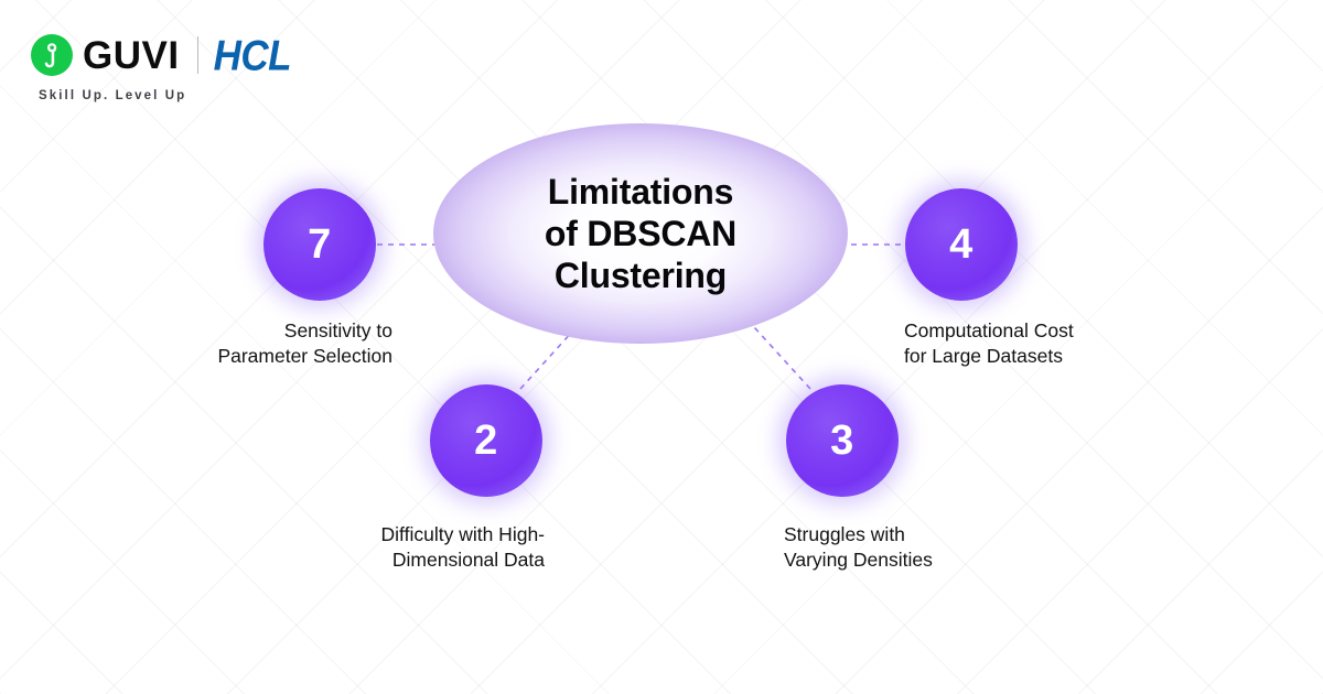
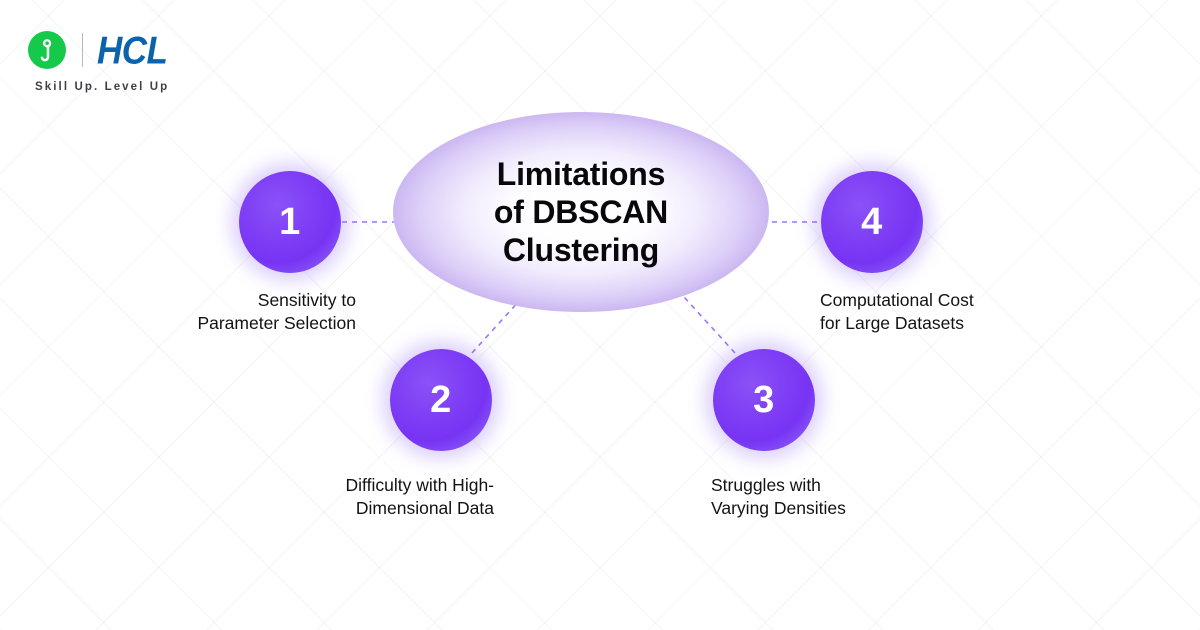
- GUVI
  HCL
  Skill Up. Level Up
  Limitations
  of DBSCAN
  Clustering
- 7
+ 1
  2
  3
  4
  Sensitivity to
  Parameter Selection
  Difficulty with High-
  Dimensional Data
  Struggles with
  Varying Densities
  Computational Cost
  for Large Datasets
